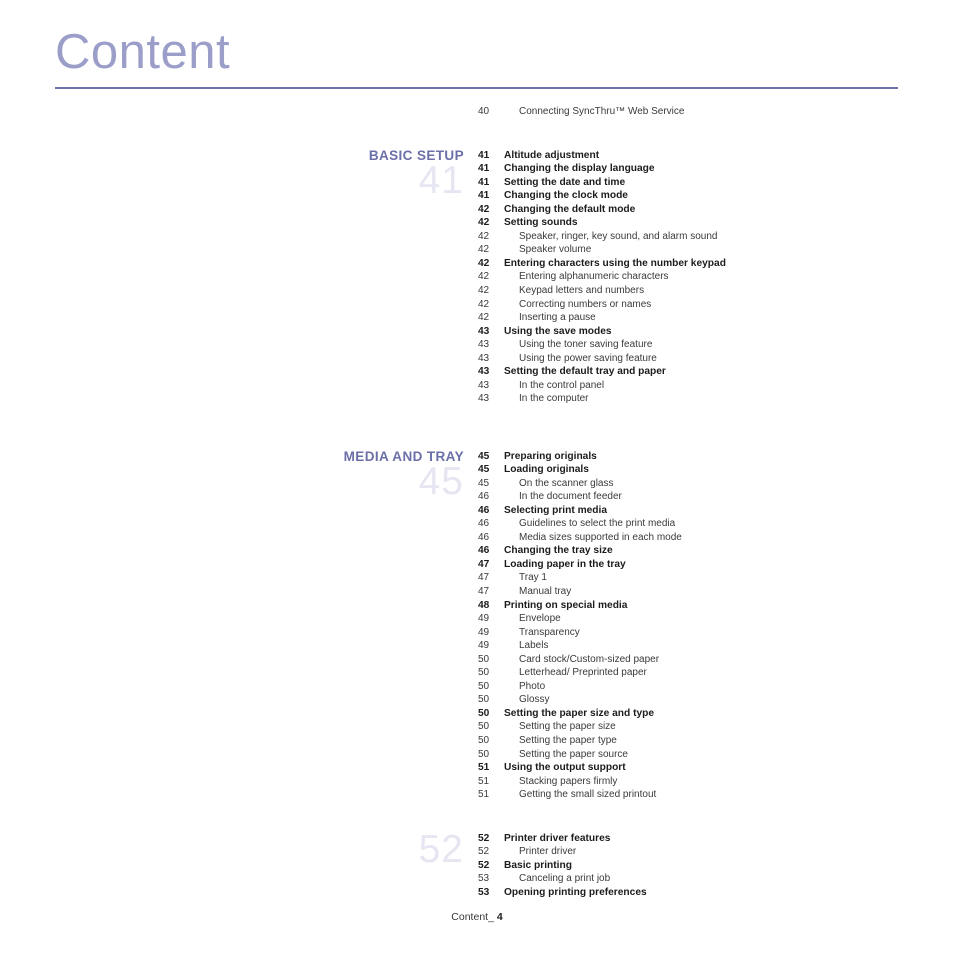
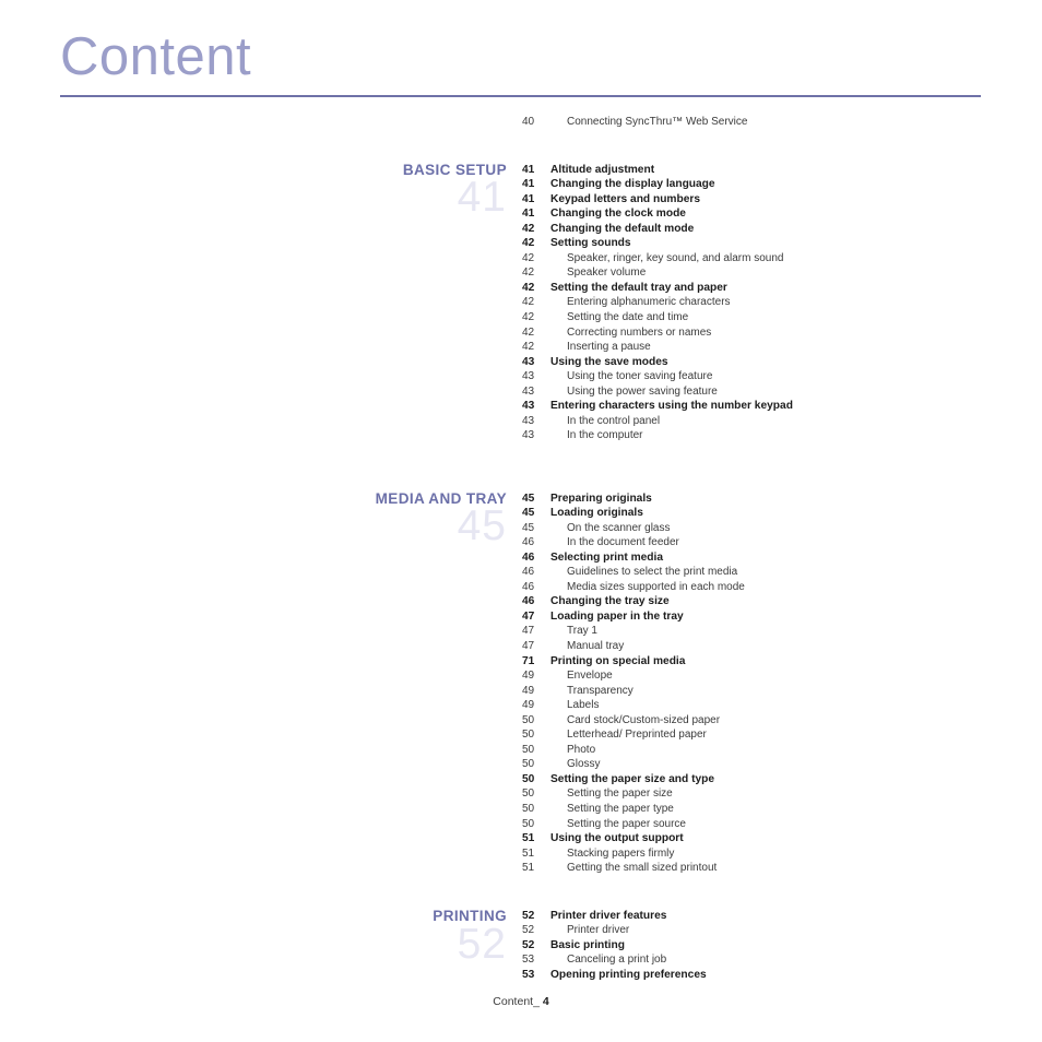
  Content
  40
  Connecting SyncThru™ Web Service
  BASIC SETUP
  41
  41
  Altitude adjustment
  41
  Changing the display language
  41
- Setting the date and time
+ Keypad letters and numbers
  41
  Changing the clock mode
  42
  Changing the default mode
  42
  Setting sounds
  42
  Speaker, ringer, key sound, and alarm sound
  42
  Speaker volume
  42
- Entering characters using the number keypad
+ Setting the default tray and paper
  42
  Entering alphanumeric characters
  42
- Keypad letters and numbers
+ Setting the date and time
  42
  Correcting numbers or names
  42
  Inserting a pause
  43
  Using the save modes
  43
  Using the toner saving feature
  43
  Using the power saving feature
  43
- Setting the default tray and paper
+ Entering characters using the number keypad
  43
  In the control panel
  43
  In the computer
  MEDIA AND TRAY
  45
  45
  Preparing originals
  45
  Loading originals
  45
  On the scanner glass
  46
  In the document feeder
  46
  Selecting print media
  46
  Guidelines to select the print media
  46
  Media sizes supported in each mode
  46
  Changing the tray size
  47
  Loading paper in the tray
  47
  Tray 1
  47
  Manual tray
- 48
+ 71
  Printing on special media
  49
  Envelope
  49
  Transparency
  49
  Labels
  50
  Card stock/Custom-sized paper
  50
  Letterhead/ Preprinted paper
  50
  Photo
  50
  Glossy
  50
  Setting the paper size and type
  50
  Setting the paper size
  50
  Setting the paper type
  50
  Setting the paper source
  51
  Using the output support
  51
  Stacking papers firmly
  51
  Getting the small sized printout
+ PRINTING
  52
  52
  Printer driver features
  52
  Printer driver
  52
  Basic printing
  53
  Canceling a print job
  53
  Opening printing preferences
  Content_ 4
